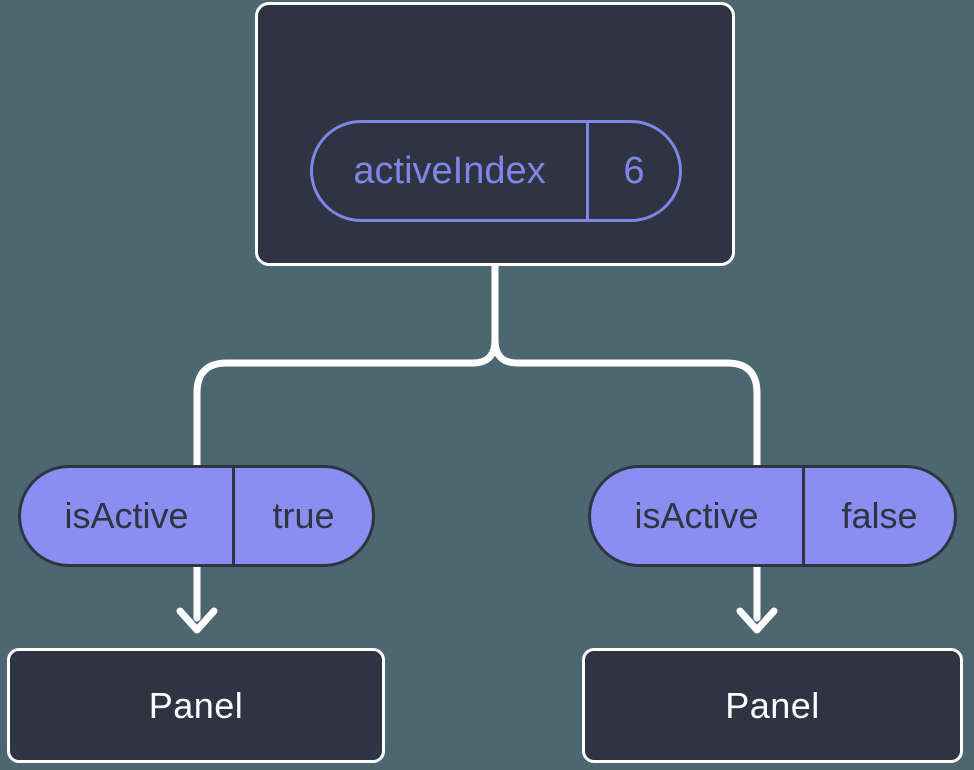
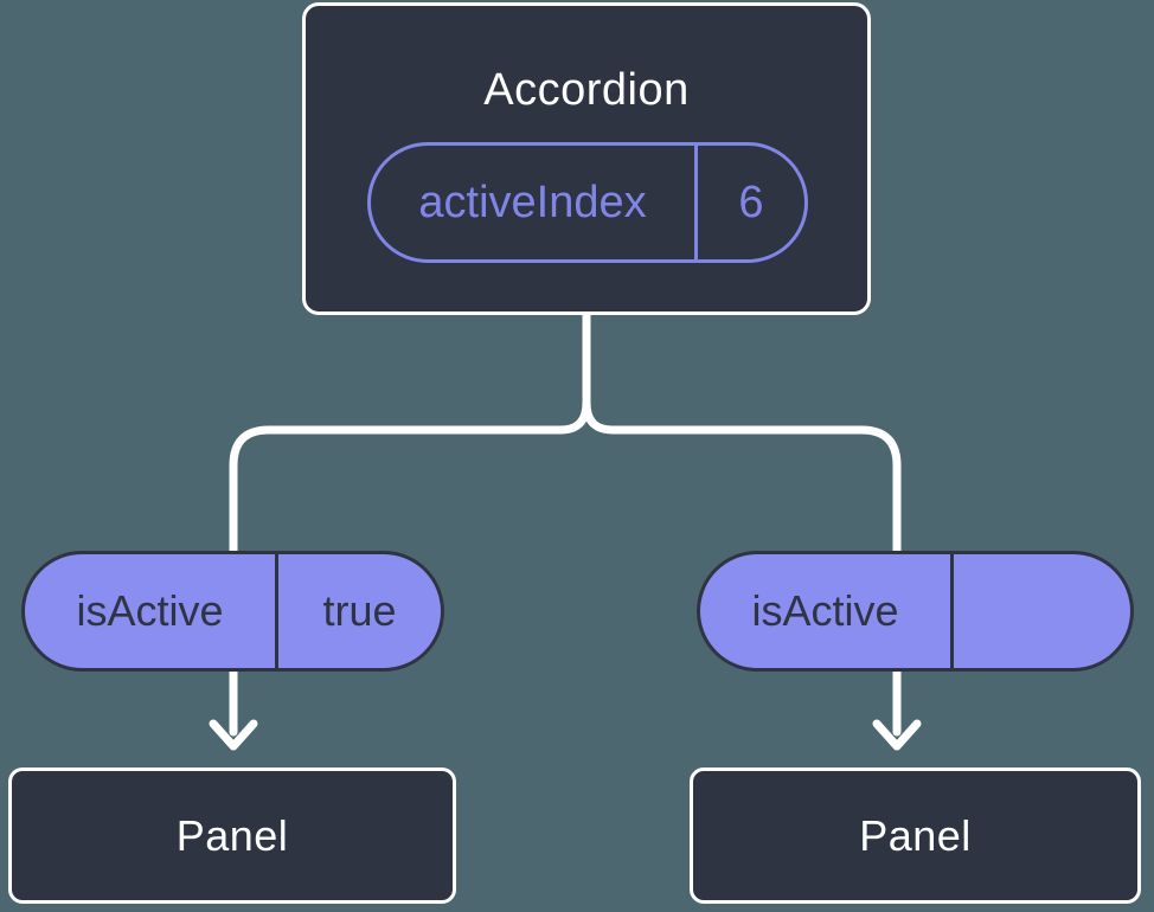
+ Accordion
  activeIndex
  6
  isActive
  true
  isActive
- false
  Panel
  Panel
